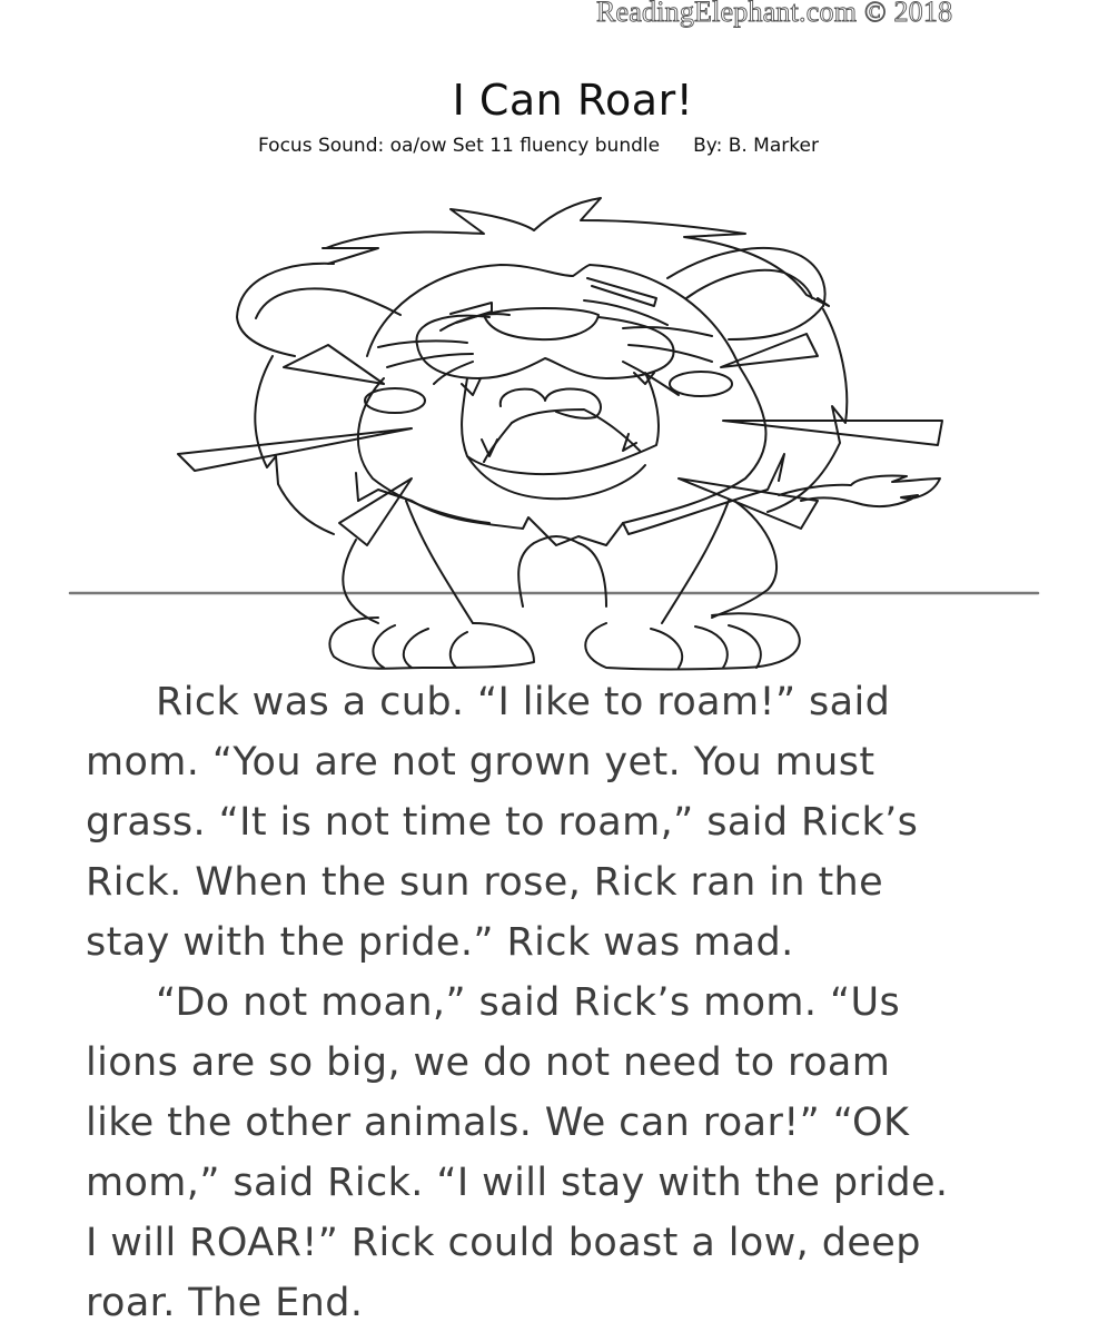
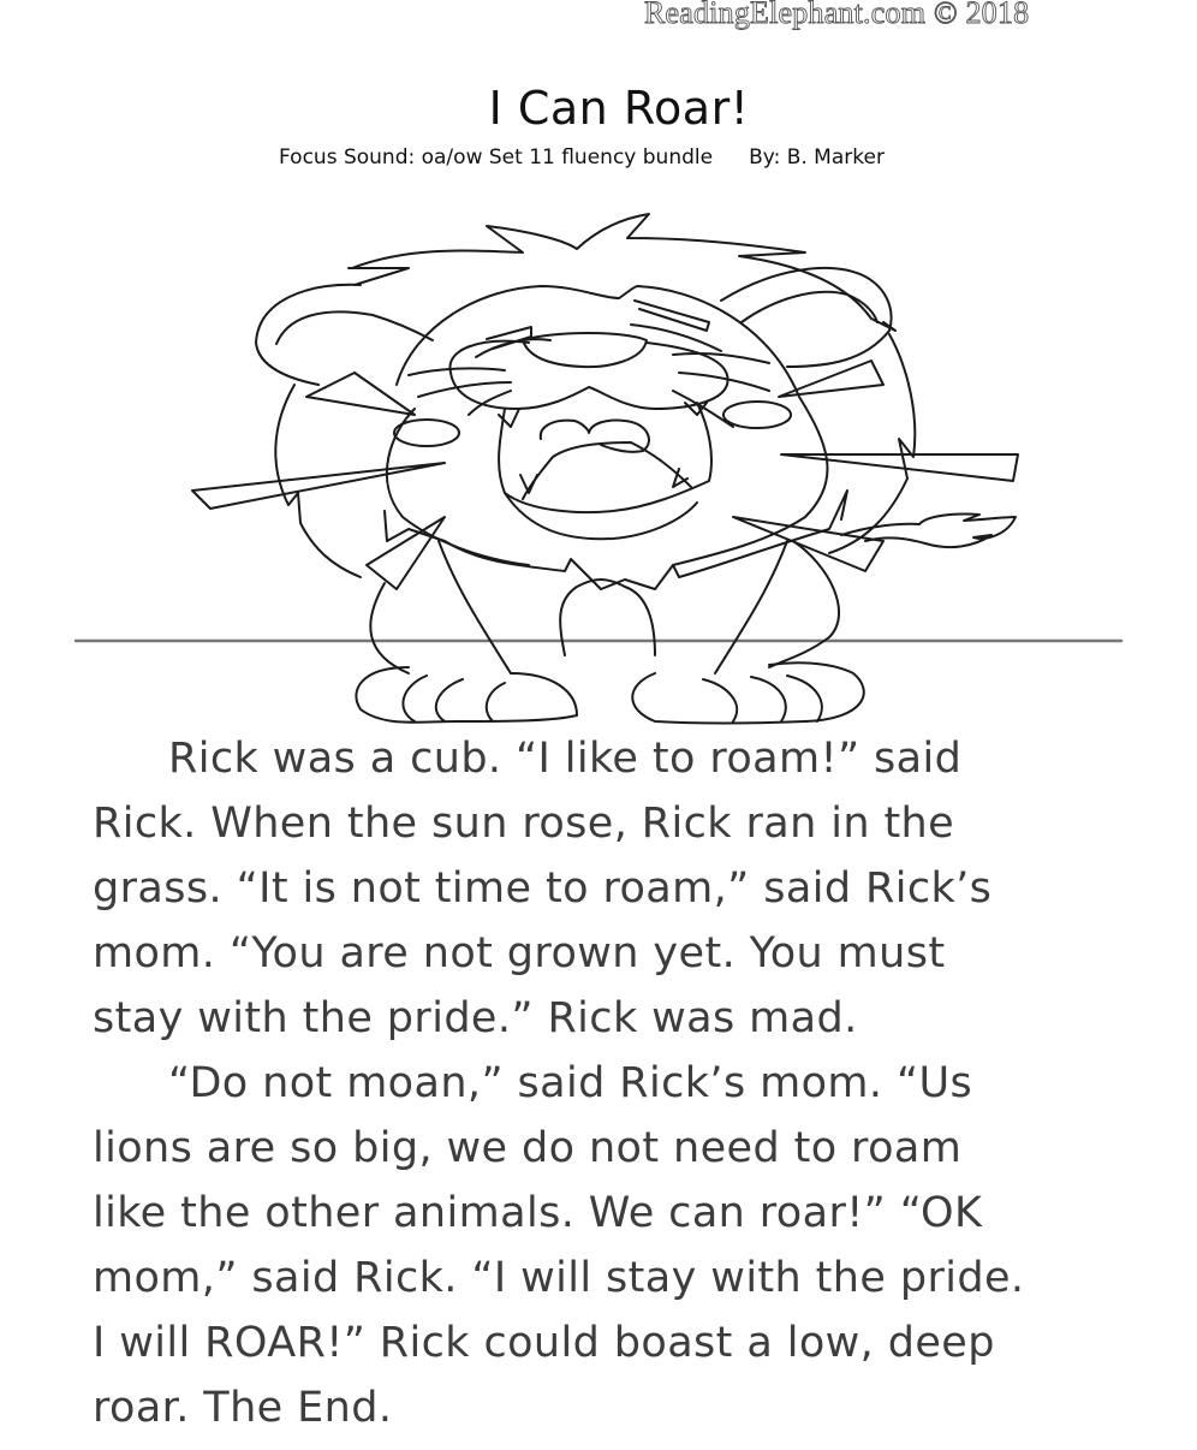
  ReadingElephant.com © 2018
  I Can Roar!
  Focus Sound: oa/ow Set 11 fluency bundle By: B. Marker
  Rick was a cub. “I like to roam!” said
- mom. “You are not grown yet. You must
+ Rick. When the sun rose, Rick ran in the
  grass. “It is not time to roam,” said Rick’s
- Rick. When the sun rose, Rick ran in the
+ mom. “You are not grown yet. You must
  stay with the pride.” Rick was mad.
  “Do not moan,” said Rick’s mom. “Us
  lions are so big, we do not need to roam
  like the other animals. We can roar!” “OK
  mom,” said Rick. “I will stay with the pride.
  I will ROAR!” Rick could boast a low, deep
  roar. The End.
